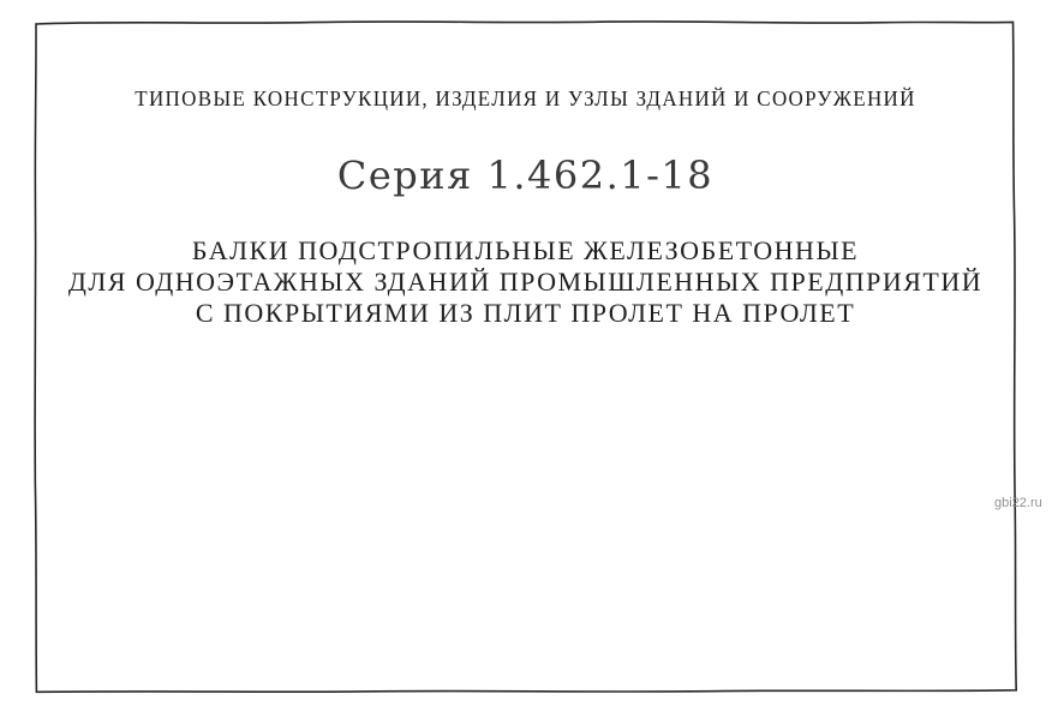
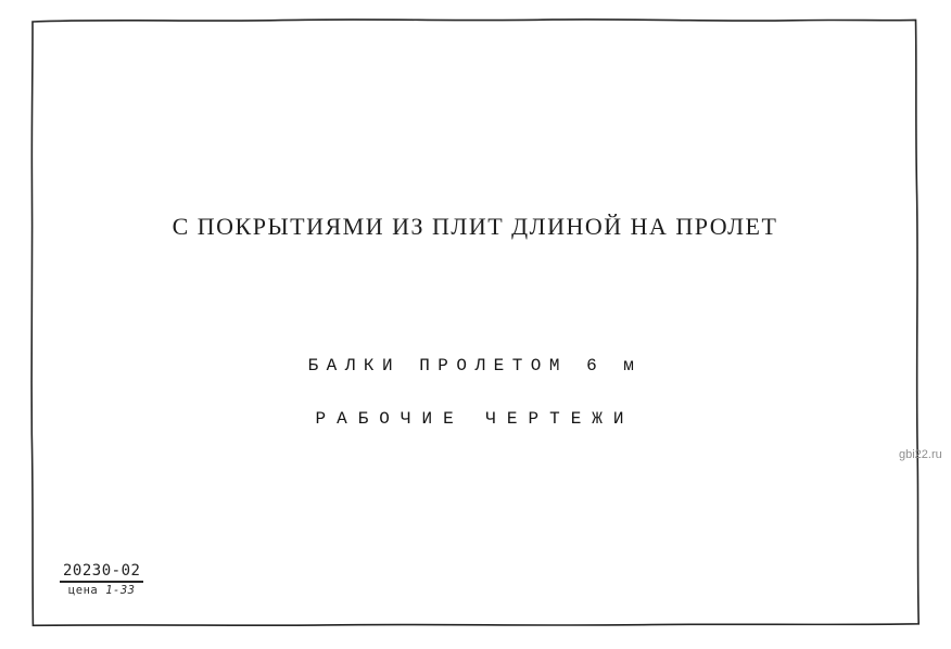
- ТИПОВЫЕ КОНСТРУКЦИИ, ИЗДЕЛИЯ И УЗЛЫ ЗДАНИЙ И СООРУЖЕНИЙ
- Серия 1.462.1-18
- БАЛКИ ПОДСТРОПИЛЬНЫЕ ЖЕЛЕЗОБЕТОННЫЕ
- ДЛЯ ОДНОЭТАЖНЫХ ЗДАНИЙ ПРОМЫШЛЕННЫХ ПРЕДПРИЯТИЙ
- С ПОКРЫТИЯМИ ИЗ ПЛИТ ПРОЛЕТ НА ПРОЛЕТ
+ С ПОКРЫТИЯМИ ИЗ ПЛИТ ДЛИНОЙ НА ПРОЛЕТ
+ БАЛКИ ПРОЛЕТОМ 6 м
+ РАБОЧИЕ ЧЕРТЕЖИ
+ 20230-02
+ цена 1-33
  gbi22.ru
